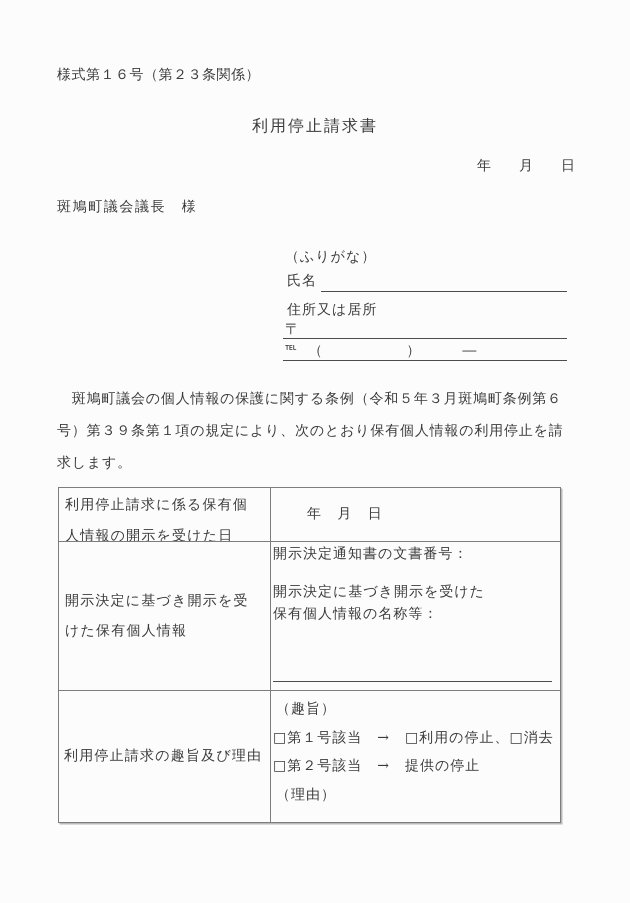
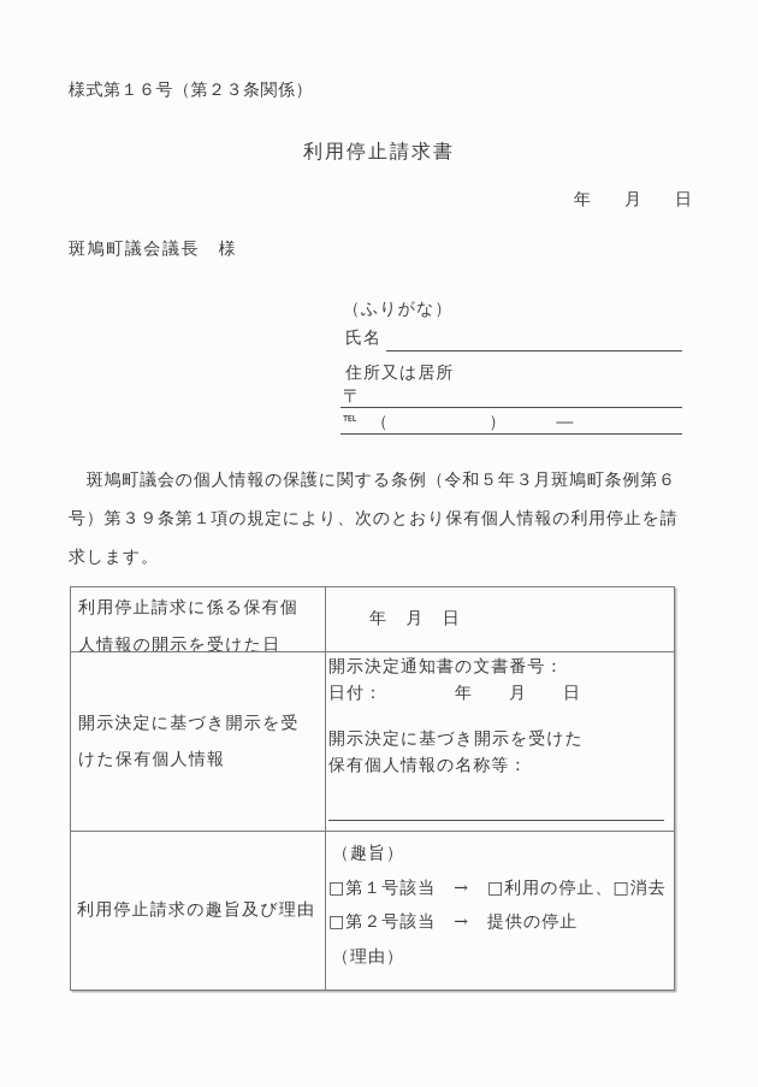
  様式第１６号（第２３条関係）
  利用停止請求書
  年 月 日
  斑鳩町議会議長 様
  （ふりがな）
  氏名
  住所又は居所
  〒
  ℡
  （ ） ―
  斑鳩町議会の個人情報の保護に関する条例（令和５年３月斑鳩町条例第６
  号）第３９条第１項の規定により、次のとおり保有個人情報の利用停止を請
  求します。
  利用停止請求に係る保有個
  人情報の開示を受けた日
  年 月 日
  開示決定に基づき開示を受
  けた保有個人情報
  開示決定通知書の文書番号：
+ 日付： 年 月 日
  開示決定に基づき開示を受けた
  保有個人情報の名称等：
  利用停止請求の趣旨及び理由
  （趣旨）
  □第１号該当 → □利用の停止、□消去
  □第２号該当 → 提供の停止
  （理由）
